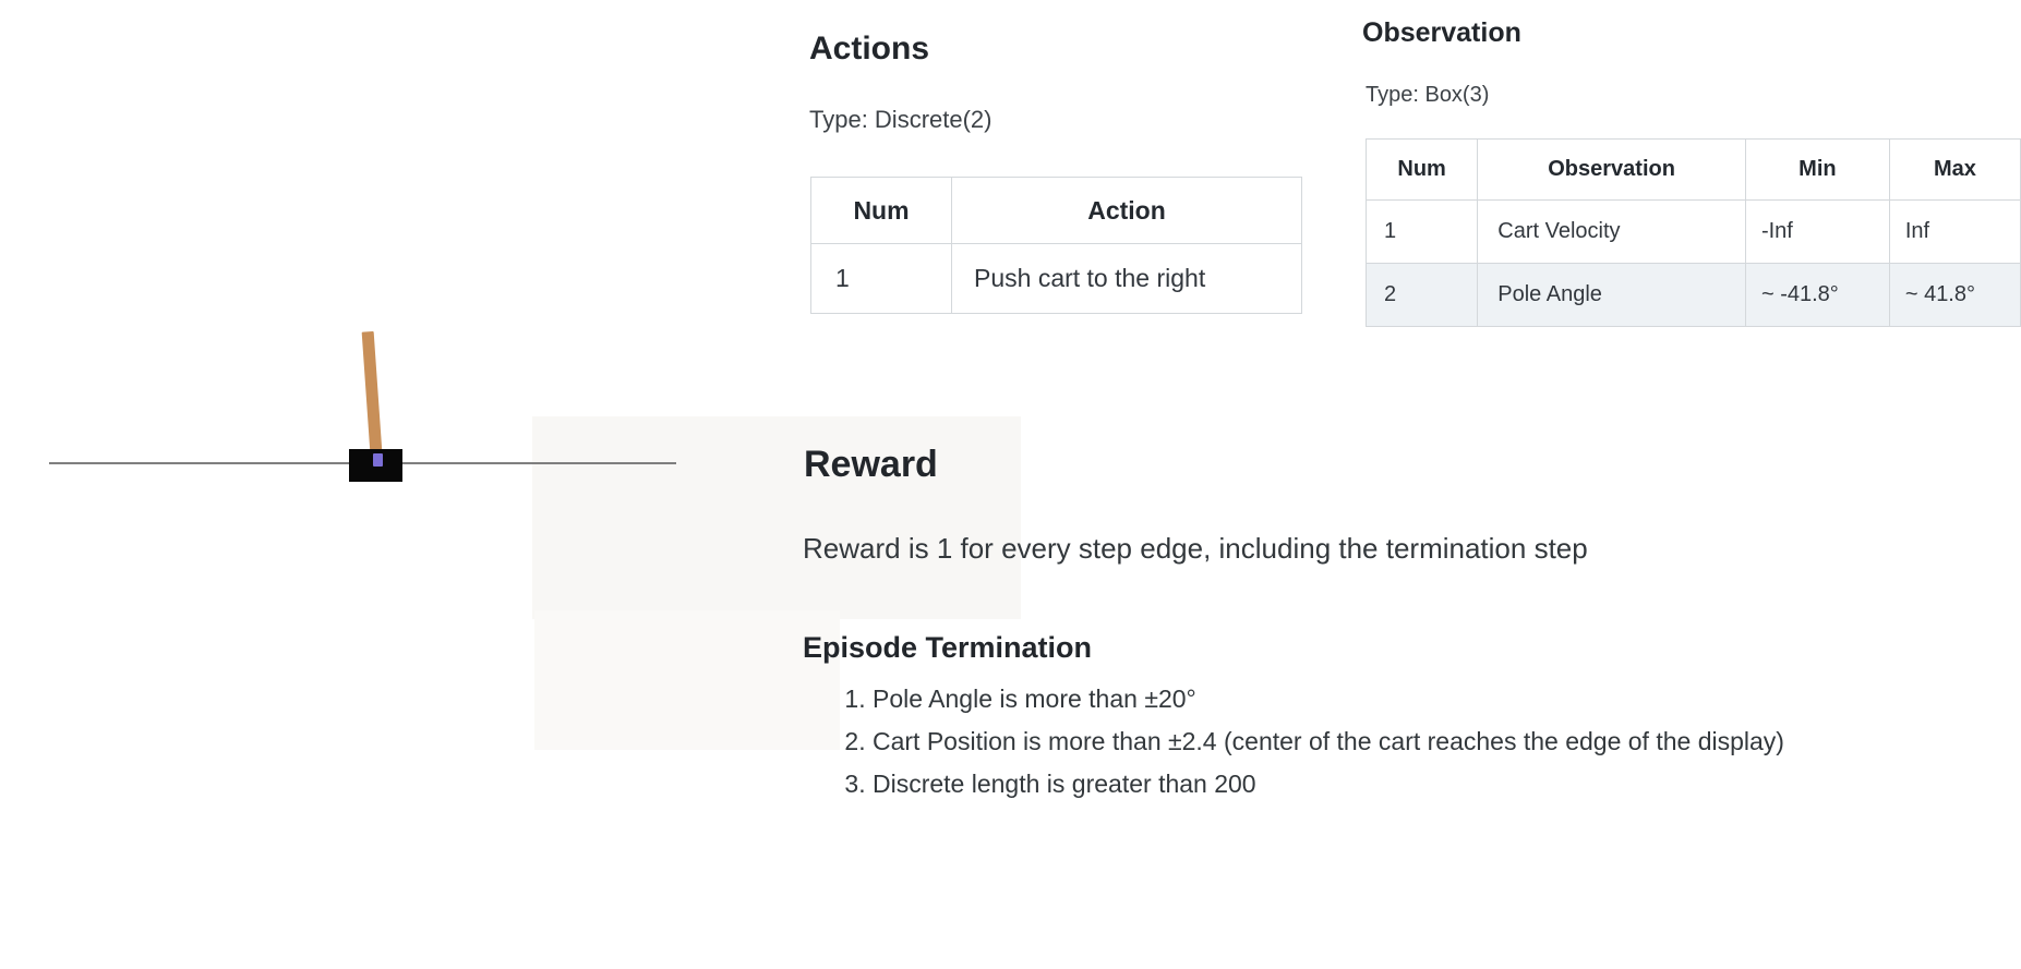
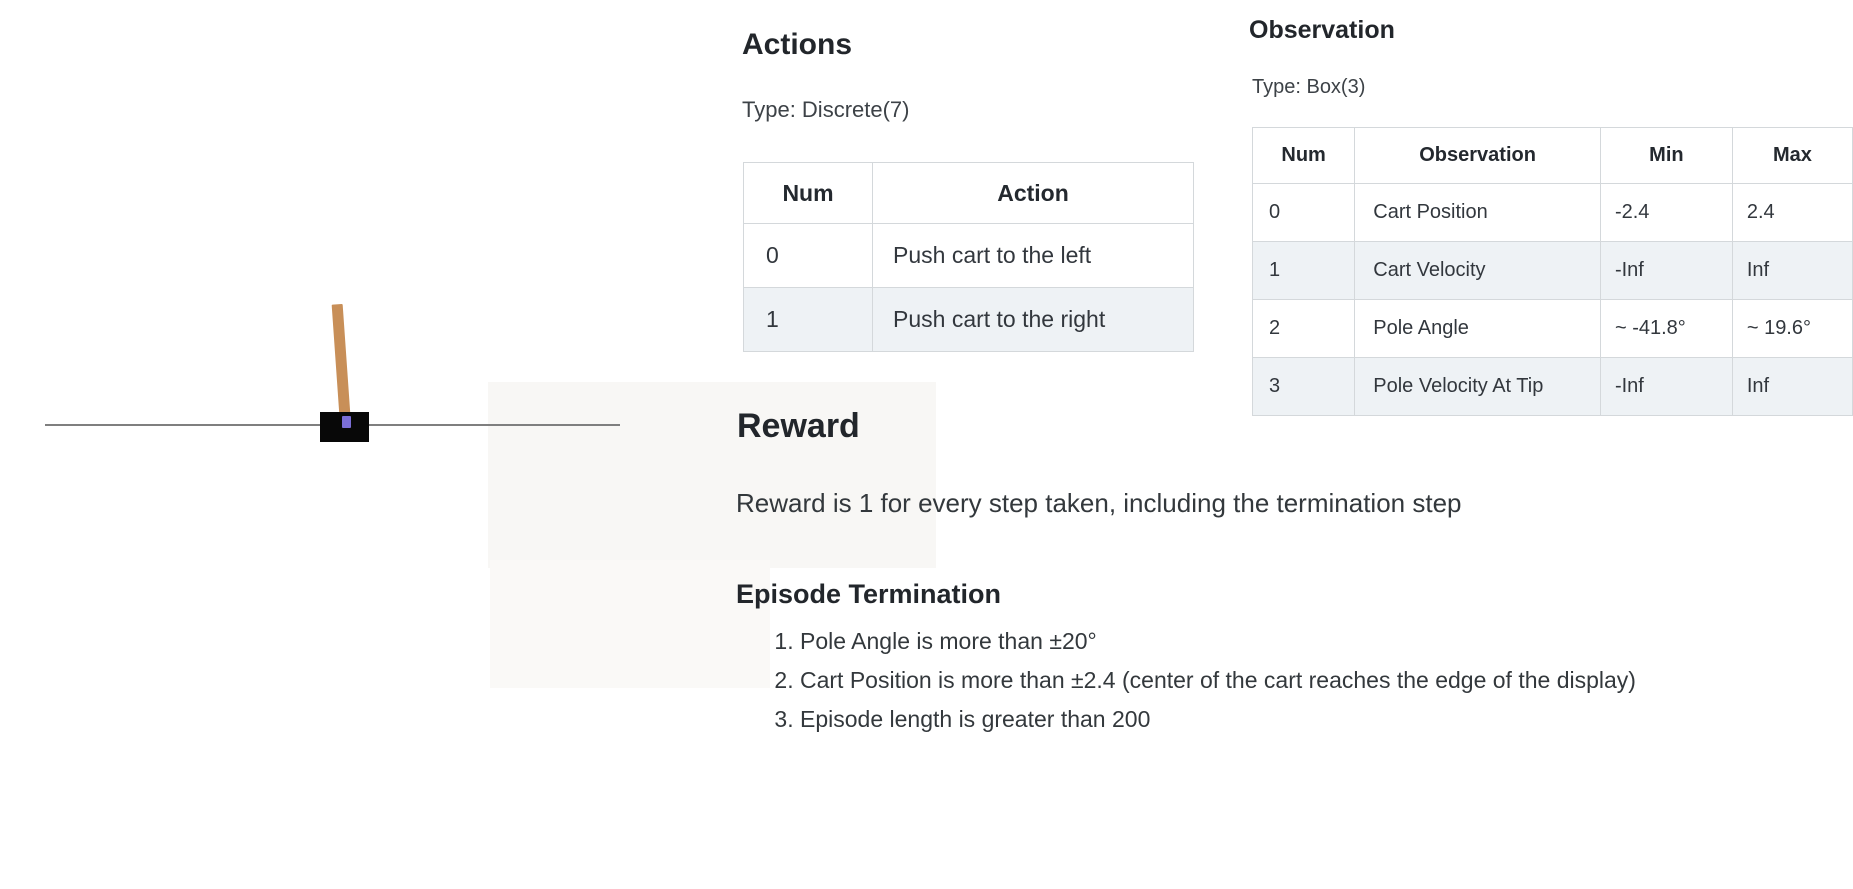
  Actions
- Type: Discrete(2)
+ Type: Discrete(7)
  Num	Action
+ 0	Push cart to the left
  1	Push cart to the right
  Observation
  Type: Box(3)
  Num	Observation	Min	Max
+ 0	Cart Position	-2.4	2.4
  1	Cart Velocity	-Inf	Inf
- 2	Pole Angle	~ -41.8°	~ 41.8°
+ 2	Pole Angle	~ -41.8°	~ 19.6°
+ 3	Pole Velocity At Tip	-Inf	Inf
  Reward
- Reward is 1 for every step edge, including the termination step
+ Reward is 1 for every step taken, including the termination step
  Episode Termination
  Pole Angle is more than ±20°
  Cart Position is more than ±2.4 (center of the cart reaches the edge of the display)
- Discrete length is greater than 200
+ Episode length is greater than 200
